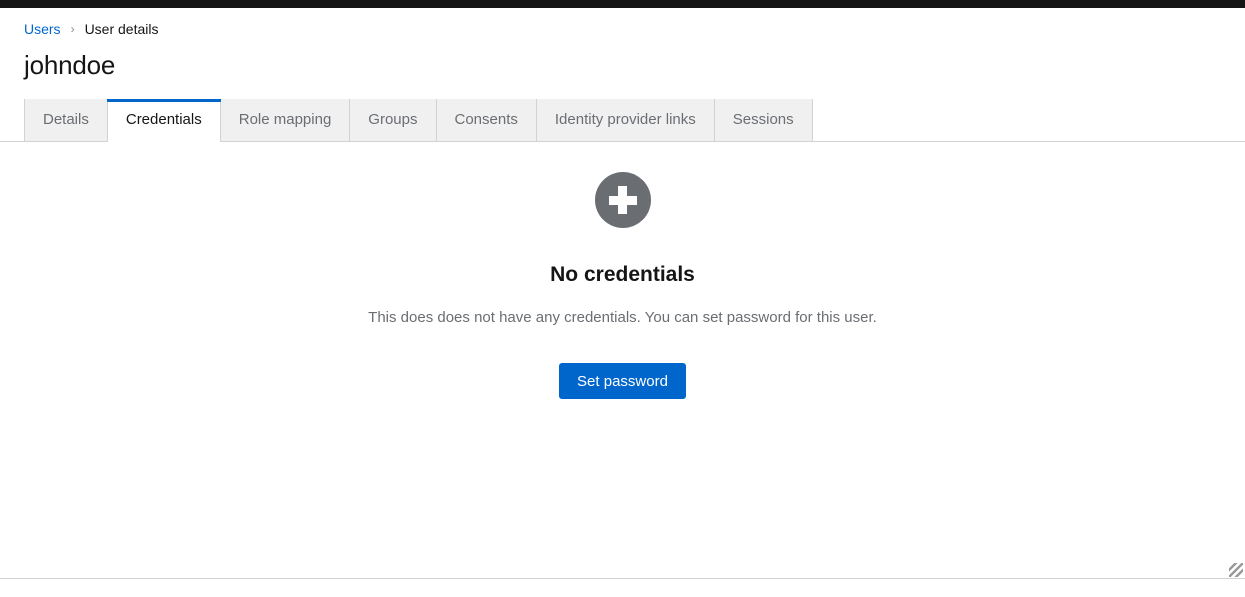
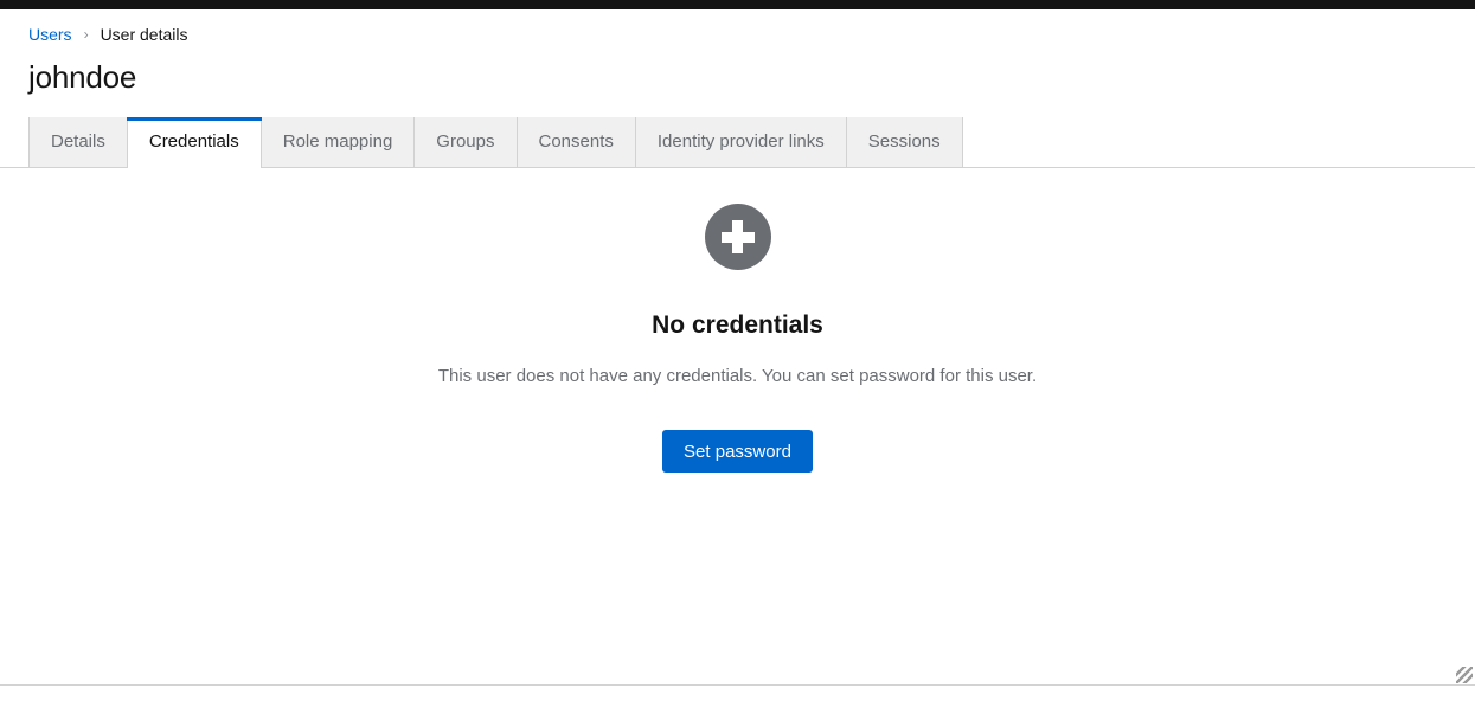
  Users
  ›
  User details
  johndoe
  Details
  Credentials
  Role mapping
  Groups
  Consents
  Identity provider links
  Sessions
  No credentials
- This does does not have any credentials. You can set password for this user.
+ This user does not have any credentials. You can set password for this user.
  Set password
